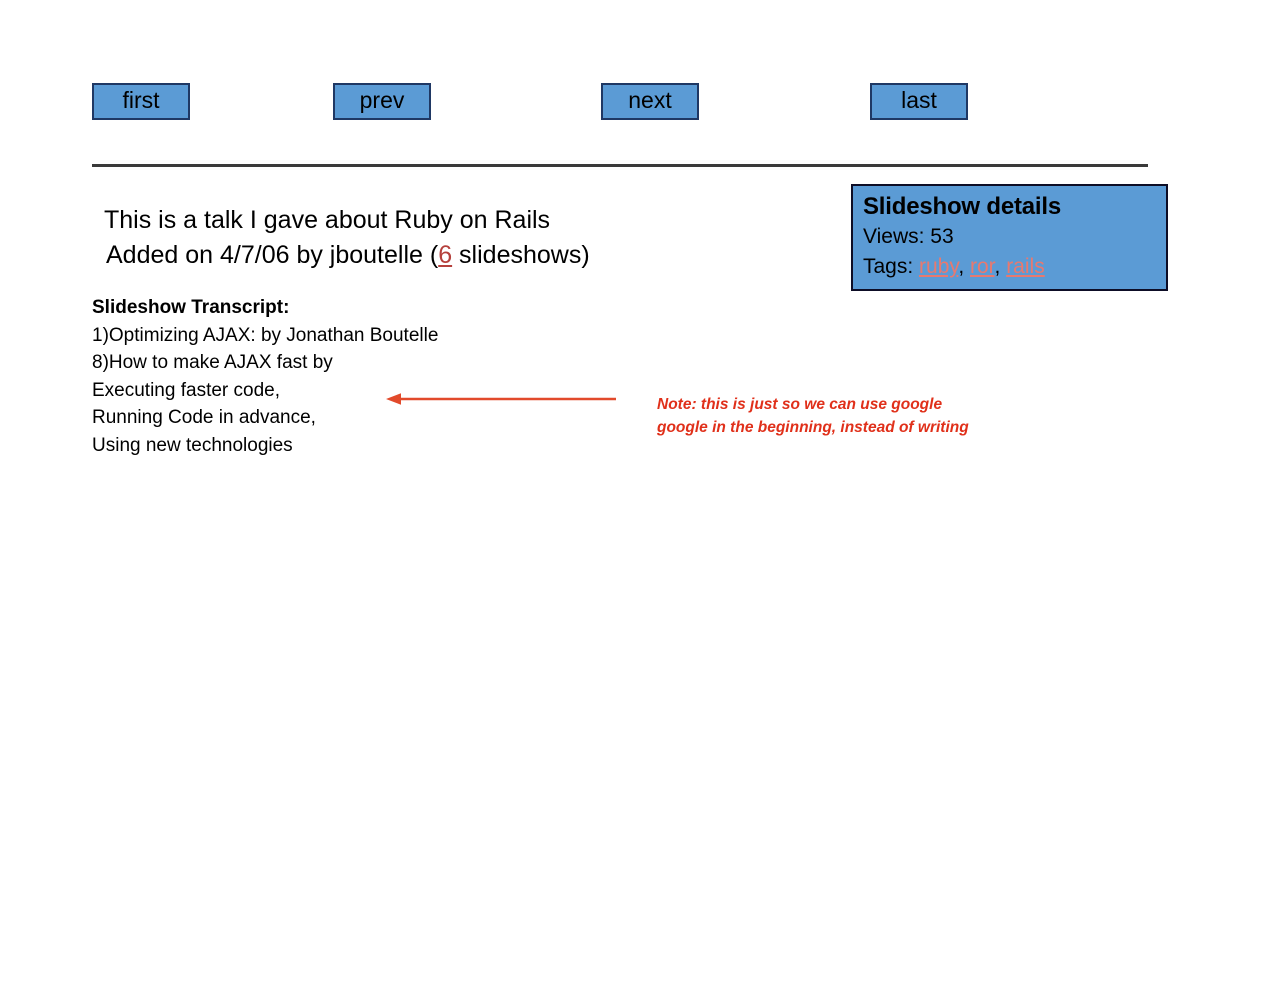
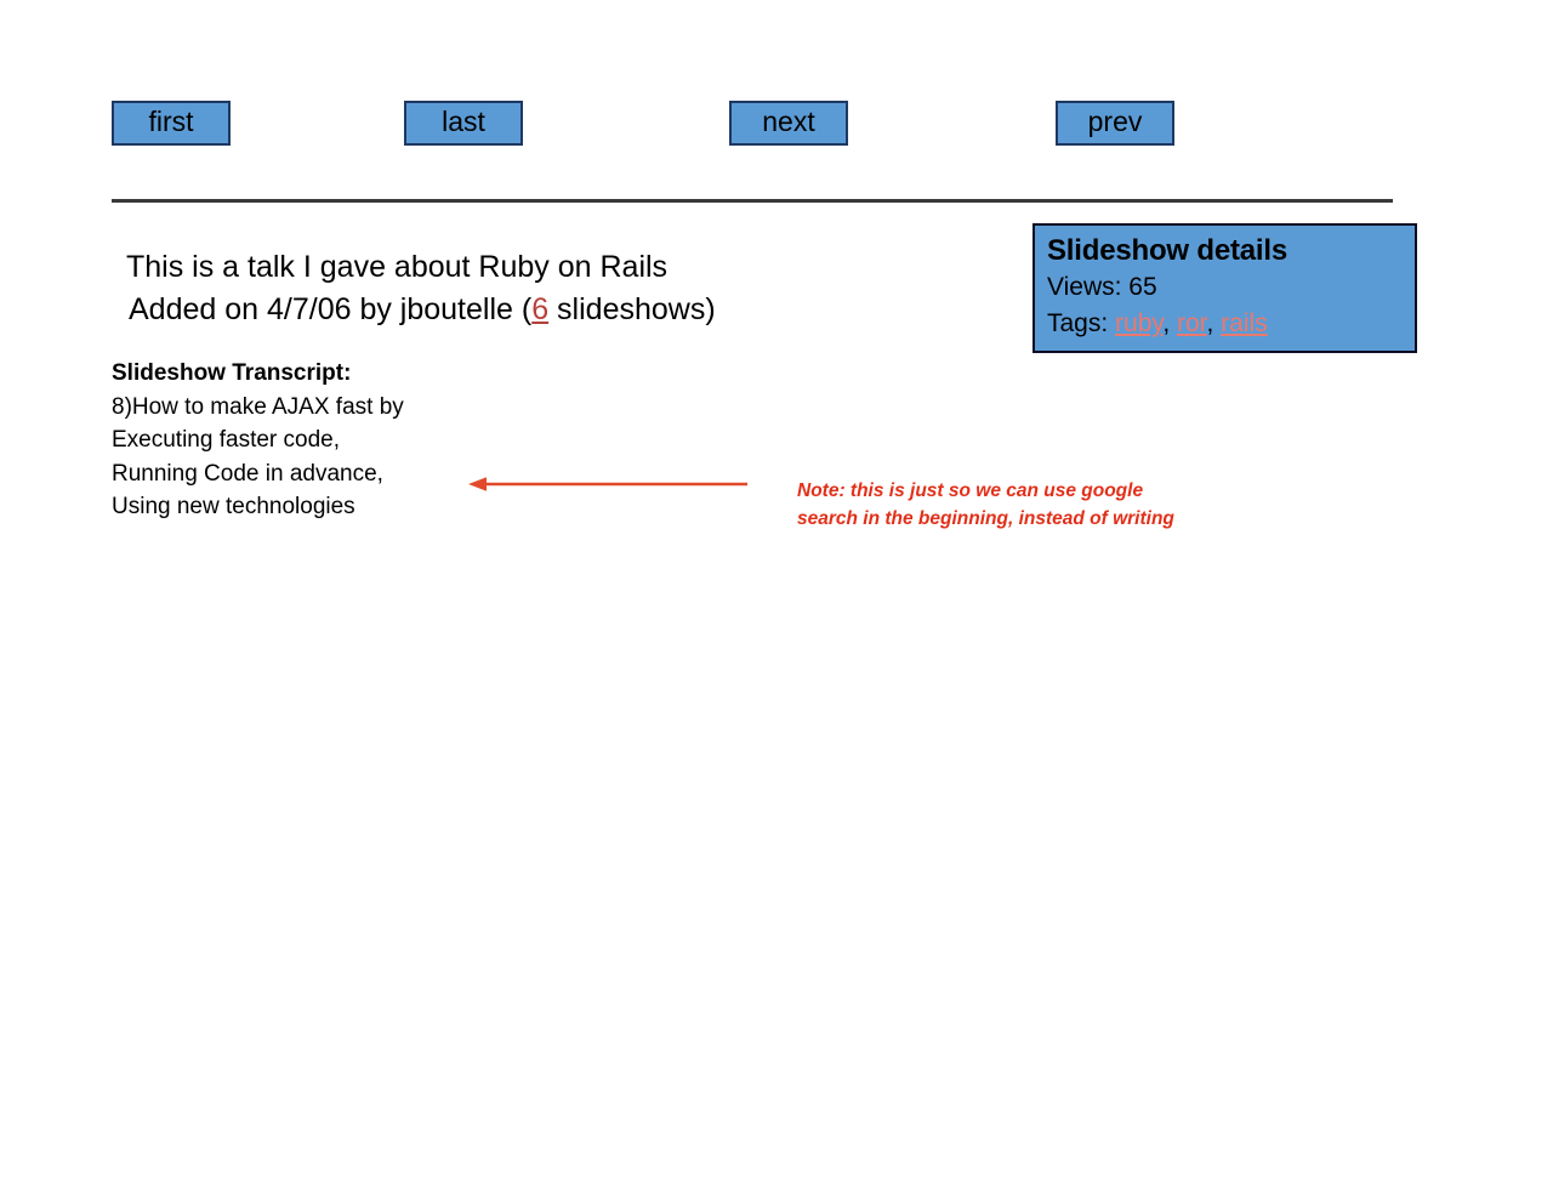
  first
- prev
+ last
  next
- last
+ prev
  This is a talk I gave about Ruby on Rails
  Added on 4/7/06 by jboutelle (6 slideshows)
  Slideshow Transcript:
- 1)Optimizing AJAX: by Jonathan Boutelle
  8)How to make AJAX fast by
  Executing faster code,
  Running Code in advance,
  Using new technologies
  Slideshow details
- Views: 53
+ Views: 65
  Tags: ruby, ror, rails
  Note: this is just so we can use google
- google in the beginning, instead of writing
+ search in the beginning, instead of writing
